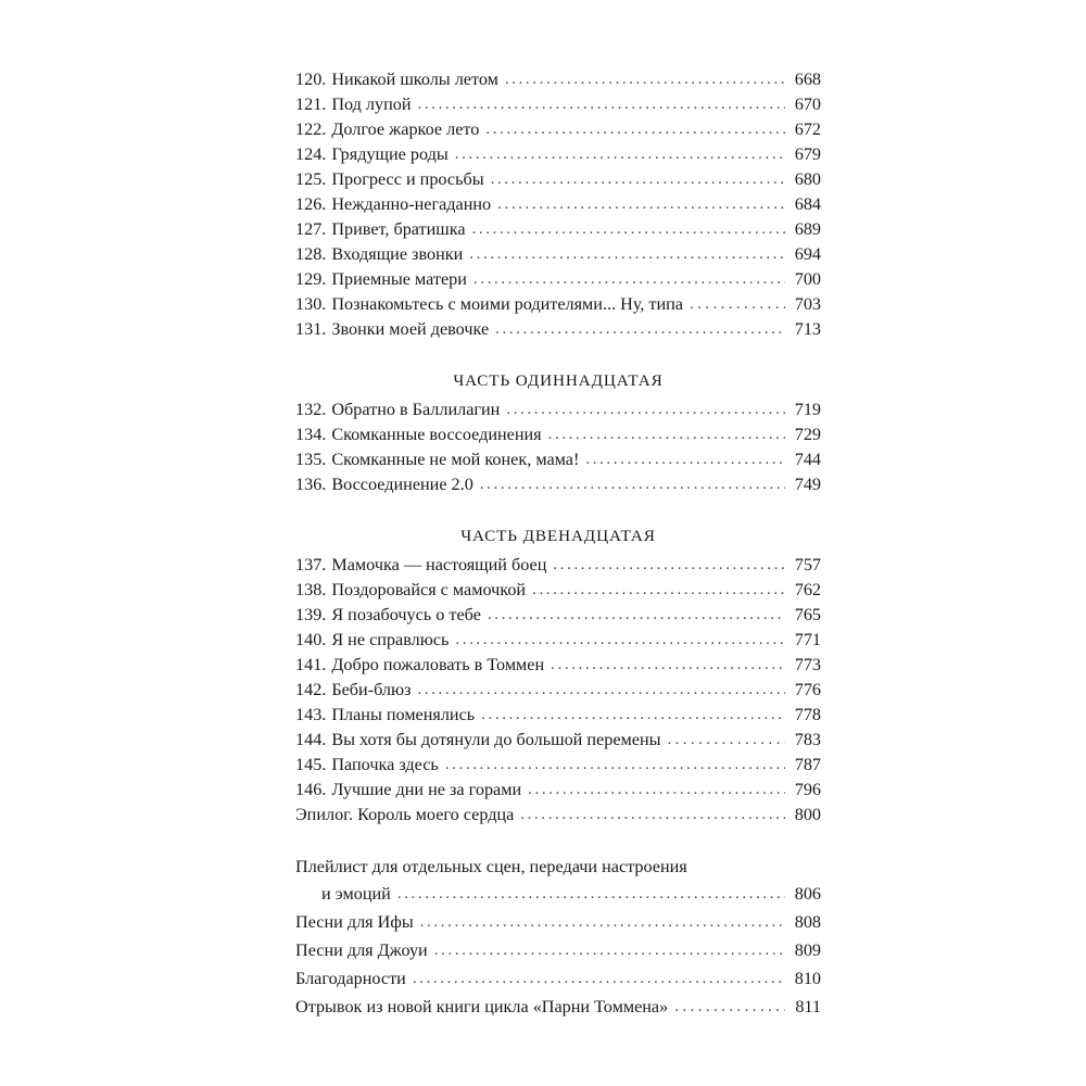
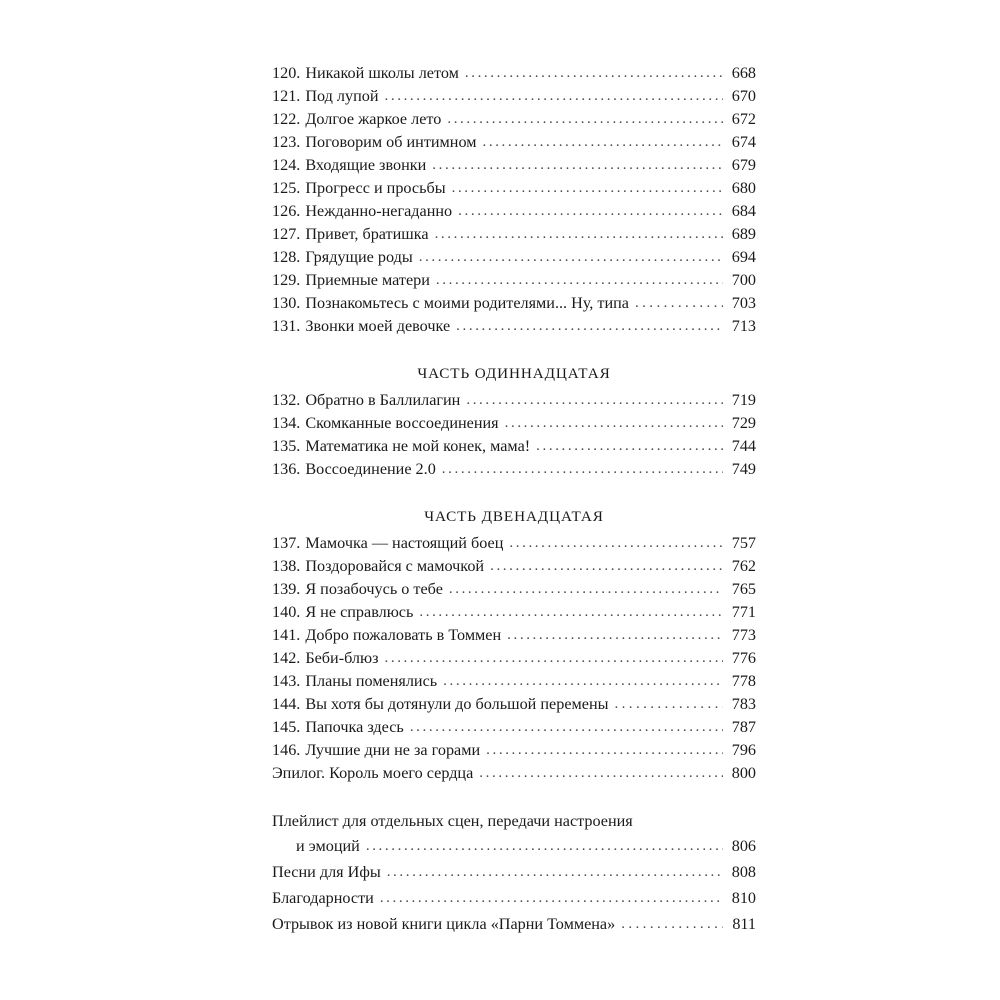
  120.
  Никакой школы летом
  668
  121.
  Под лупой
  670
  122.
  Долгое жаркое лето
  672
+ 123.
+ Поговорим об интимном
+ 674
  124.
- Грядущие роды
+ Входящие звонки
  679
  125.
  Прогресс и просьбы
  680
  126.
  Нежданно-негаданно
  684
  127.
  Привет, братишка
  689
  128.
- Входящие звонки
+ Грядущие роды
  694
  129.
  Приемные матери
  700
  130.
  Познакомьтесь с моими родителями... Ну, типа
  703
  131.
  Звонки моей девочке
  713
  ЧАСТЬ ОДИННАДЦАТАЯ
  132.
  Обратно в Баллилагин
  719
  134.
  Скомканные воссоединения
  729
  135.
- Скомканные не мой конек, мама!
+ Математика не мой конек, мама!
  744
  136.
  Воссоединение 2.0
  749
  ЧАСТЬ ДВЕНАДЦАТАЯ
  137.
  Мамочка — настоящий боец
  757
  138.
  Поздоровайся с мамочкой
  762
  139.
  Я позабочусь о тебе
  765
  140.
  Я не справлюсь
  771
  141.
  Добро пожаловать в Томмен
  773
  142.
  Беби-блюз
  776
  143.
  Планы поменялись
  778
  144.
  Вы хотя бы дотянули до большой перемены
  783
  145.
  Папочка здесь
  787
  146.
  Лучшие дни не за горами
  796
  Эпилог. Король моего сердца
  800
  Плейлист для отдельных сцен, передачи настроения
  и эмоций
  806
  Песни для Ифы
  808
- Песни для Джоуи
- 809
  Благодарности
  810
  Отрывок из новой книги цикла «Парни Томмена»
  811
